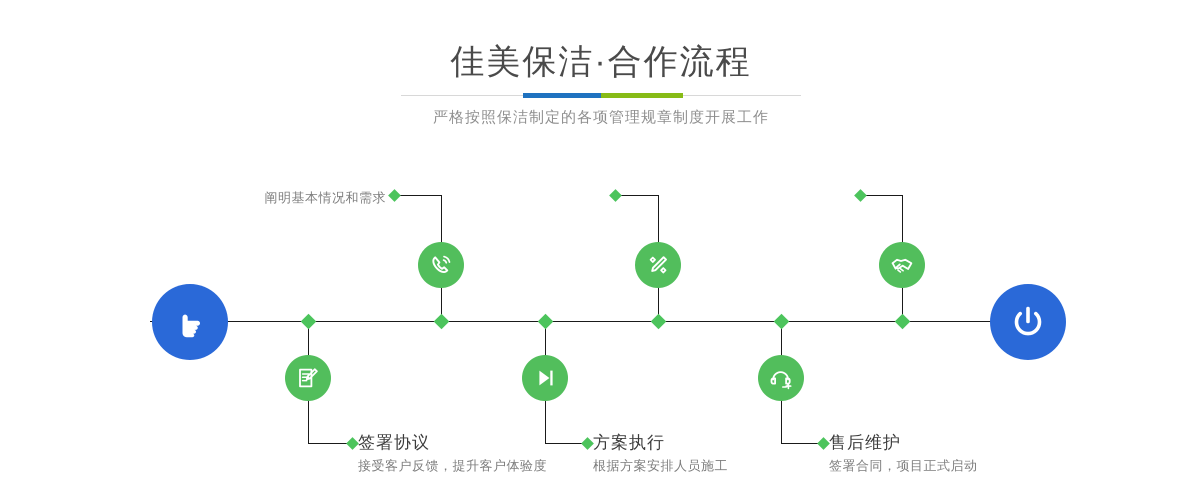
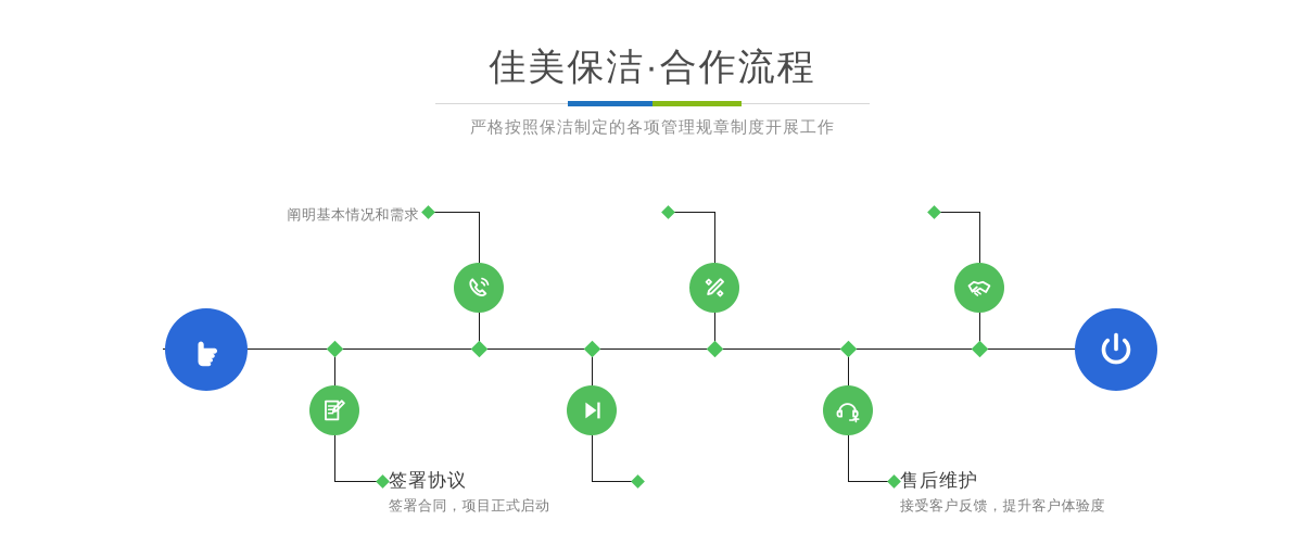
  佳美保洁·合作流程
  严格按照保洁制定的各项管理规章制度开展工作
  阐明基本情况和需求
  签署协议
- 接受客户反馈，提升客户体验度
+ 签署合同，项目正式启动
- 方案执行
- 根据方案安排人员施工
  售后维护
- 签署合同，项目正式启动
+ 接受客户反馈，提升客户体验度
